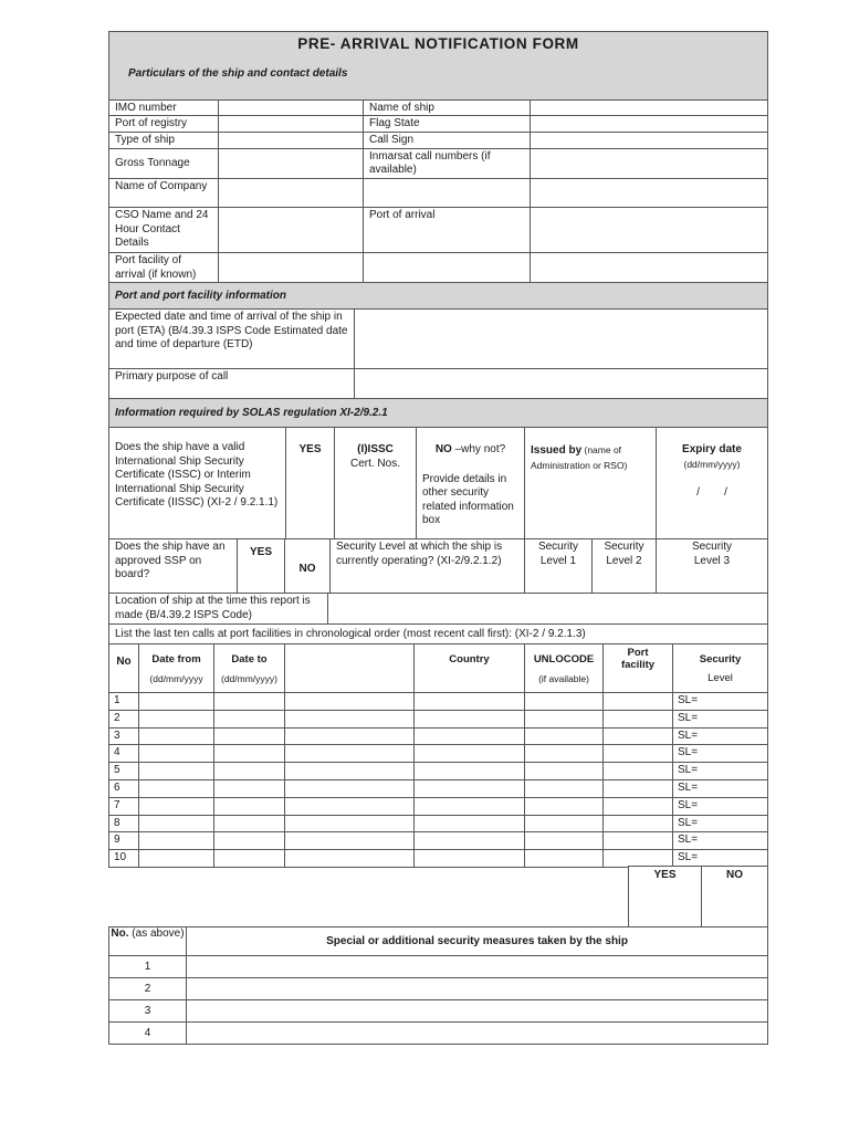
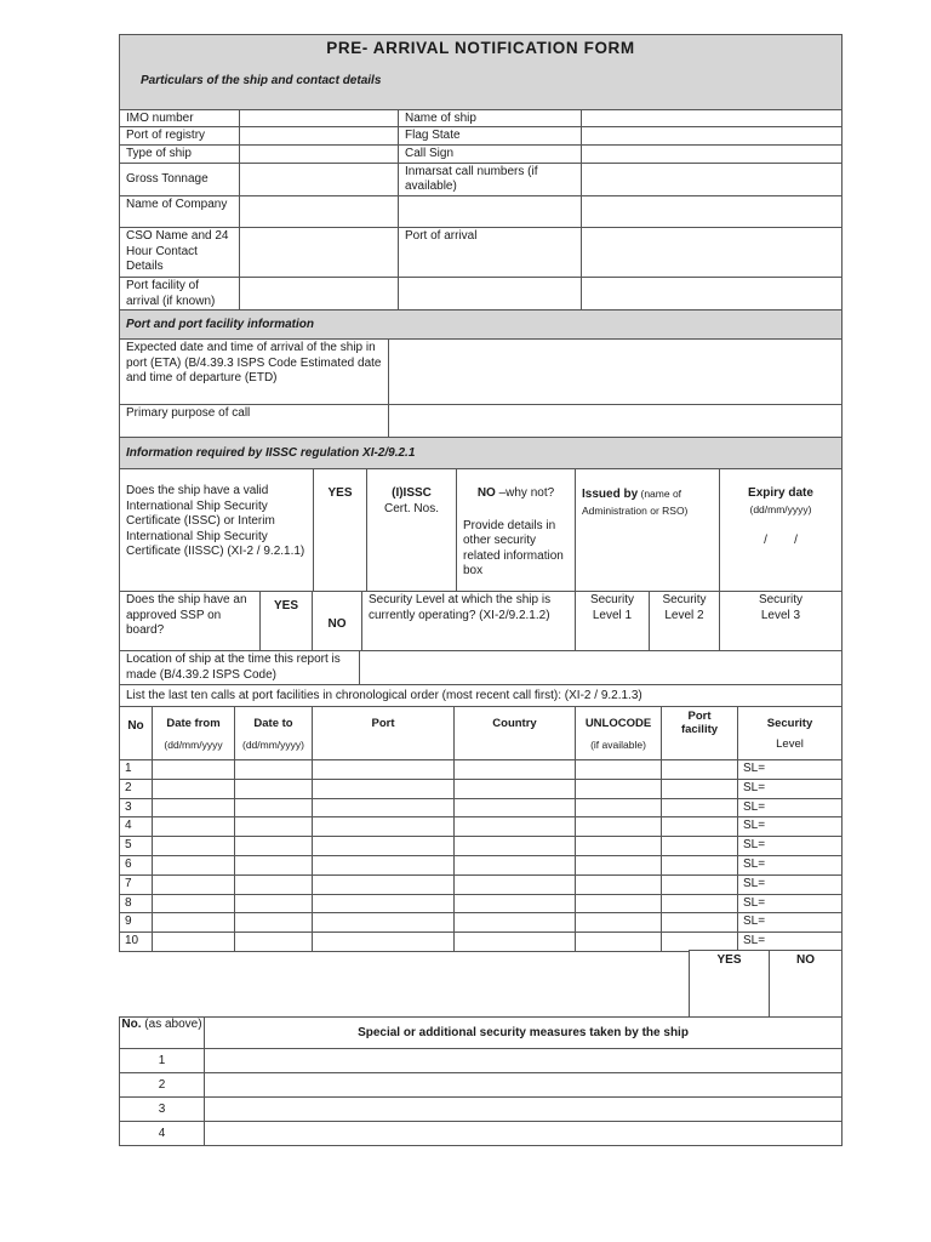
  PRE- ARRIVAL NOTIFICATION FORM
  Particulars of the ship and contact details
  IMO number
  Name of ship
  Port of registry
  Flag State
  Type of ship
  Call Sign
  Gross Tonnage
  Inmarsat call numbers (if available)
  Name of Company
  CSO Name and 24 Hour Contact Details
  Port of arrival
  Port facility of arrival (if known)
  Port and port facility information
  Expected date and time of arrival of the ship in port (ETA) (B/4.39.3 ISPS Code Estimated date and time of departure (ETD)
  Primary purpose of call
- Information required by SOLAS regulation XI-2/9.2.1
+ Information required by IISSC regulation XI-2/9.2.1
  Does the ship have a valid International Ship Security Certificate (ISSC) or Interim International Ship Security Certificate (IISSC) (XI-2 / 9.2.1.1)
  YES
  (I)ISSC
  Cert. Nos.
  NO –why not?
  Provide details in other security related information box
  Issued by (name of Administration or RSO)
  Expiry date
  (dd/mm/yyyy)
  / /
  Does the ship have an approved SSP on board?
  YES
  NO
  Security Level at which the ship is currently operating? (XI-2/9.2.1.2)
  Security Level 1
  Security Level 2
  Security Level 3
  Location of ship at the time this report is made (B/4.39.2 ISPS Code)
  List the last ten calls at port facilities in chronological order (most recent call first): (XI-2 / 9.2.1.3)
  No
  Date from
  (dd/mm/yyyy
  Date to
  (dd/mm/yyyy)
+ Port
  Country
  UNLOCODE
  (if available)
  Port facility
  Security
  Level
  1
  SL=
  2
  SL=
  3
  SL=
  4
  SL=
  5
  SL=
  6
  SL=
  7
  SL=
  8
  SL=
  9
  SL=
  10
  SL=
  YES
  NO
  No. (as above)
  Special or additional security measures taken by the ship
  1
  2
  3
  4
